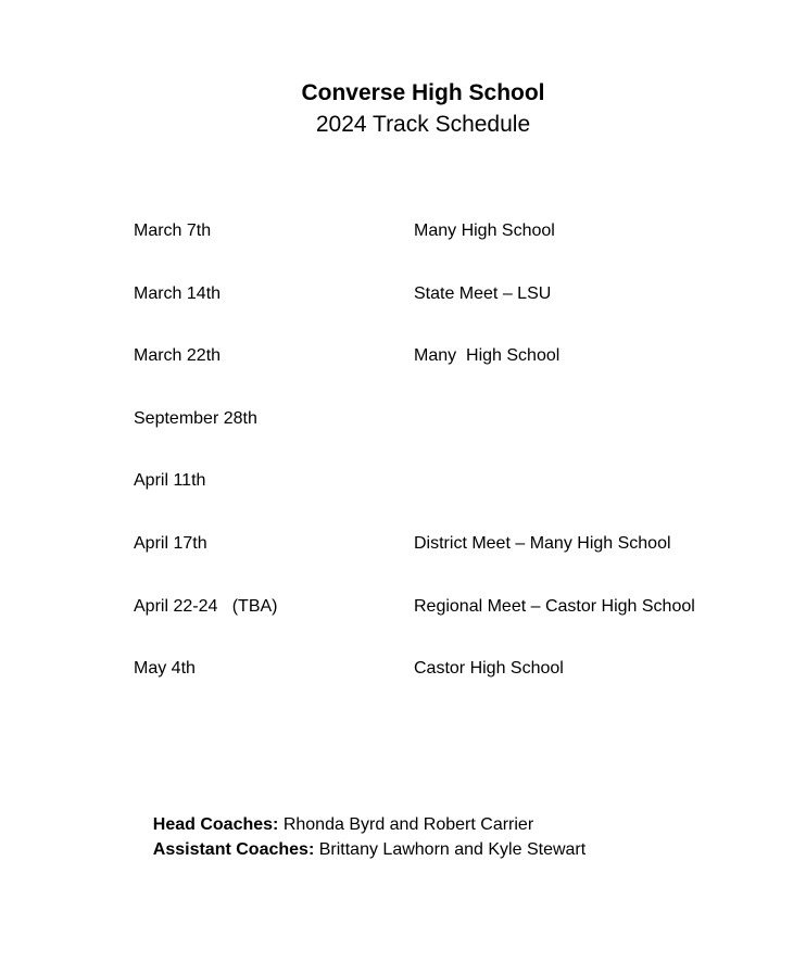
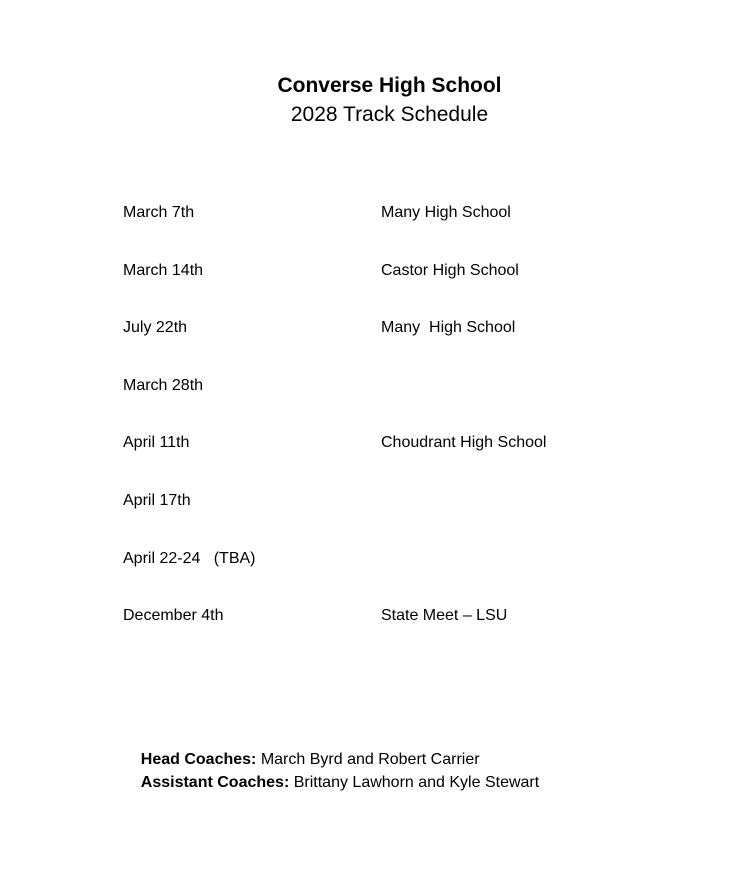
  Converse High School
- 2024 Track Schedule
+ 2028 Track Schedule
  March 7th
  Many High School
  March 14th
- State Meet – LSU
+ Castor High School
- March 22th
+ July 22th
  Many High School
- September 28th
+ March 28th
  April 11th
+ Choudrant High School
  April 17th
- District Meet – Many High School
  April 22-24 (TBA)
- Regional Meet – Castor High School
- May 4th
+ December 4th
- Castor High School
+ State Meet – LSU
- Head Coaches: Rhonda Byrd and Robert Carrier
+ Head Coaches: March Byrd and Robert Carrier
  Assistant Coaches: Brittany Lawhorn and Kyle Stewart
